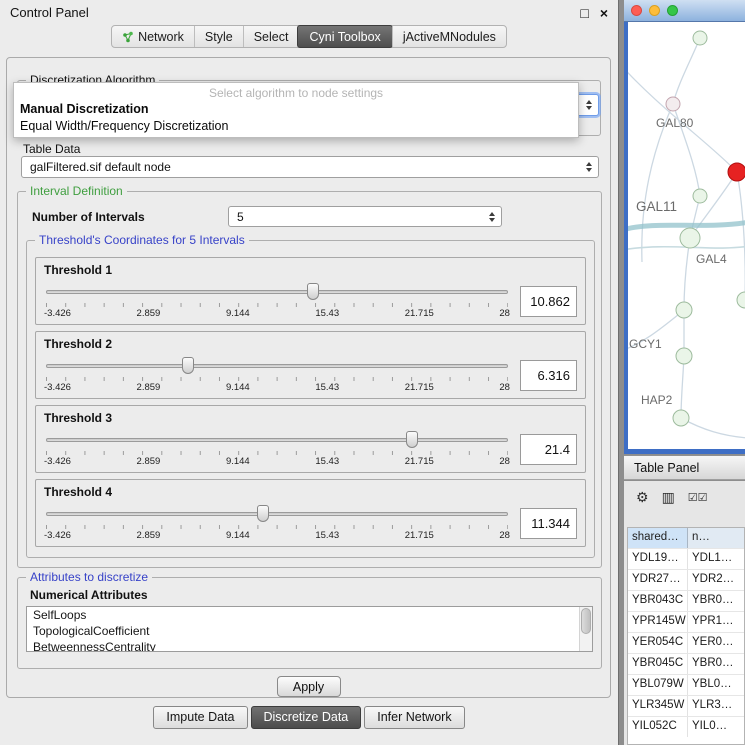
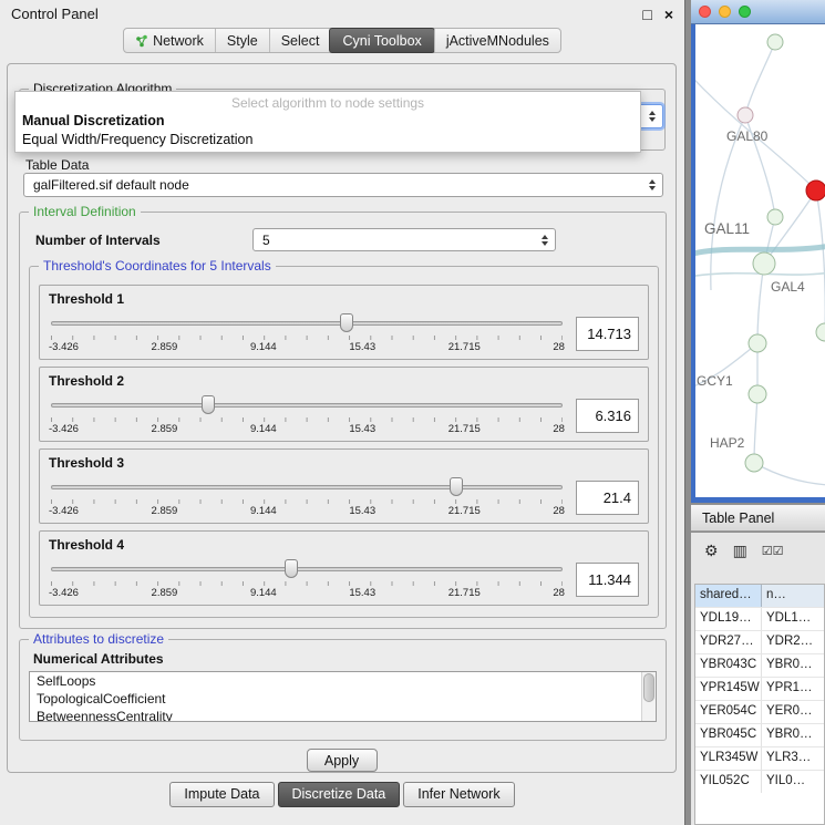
  Control Panel
  □
  ×
  Network
  Style
  Select
  Cyni Toolbox
  jActiveMNodules
  Discretization Algorithm
  Select algorithm to node settings
  Manual Discretization
  Equal Width/Frequency Discretization
  Table Data
  galFiltered.sif default node
  Interval Definition
  Number of Intervals
  5
  Threshold's Coordinates for 5 Intervals
  Threshold 1
  -3.426
  2.859
  9.144
  15.43
  21.715
  28
- 10.862
+ 14.713
  Threshold 2
  -3.426
  2.859
  9.144
  15.43
  21.715
  28
  6.316
  Threshold 3
  -3.426
  2.859
  9.144
  15.43
  21.715
  28
  21.4
  Threshold 4
  -3.426
  2.859
  9.144
  15.43
  21.715
  28
  11.344
  Attributes to discretize
  Numerical Attributes
  SelfLoops
  TopologicalCoefficient
  BetweennessCentrality
  Apply
  Impute Data
  Discretize Data
  Infer Network
  GAL80
  GAL11
  GAL4
  GCY1
  HAP2
  Table Panel
  ⚙
  ▥
  ☑☑
  shared…
  n…
  YDL19…
  YDL1…
  YDR27…
  YDR2…
  YBR043C
  YBR0…
  YPR145W
  YPR1…
  YER054C
  YER0…
  YBR045C
  YBR0…
- YBL079W
- YBL0…
  YLR345W
  YLR3…
  YIL052C
  YIL0…
